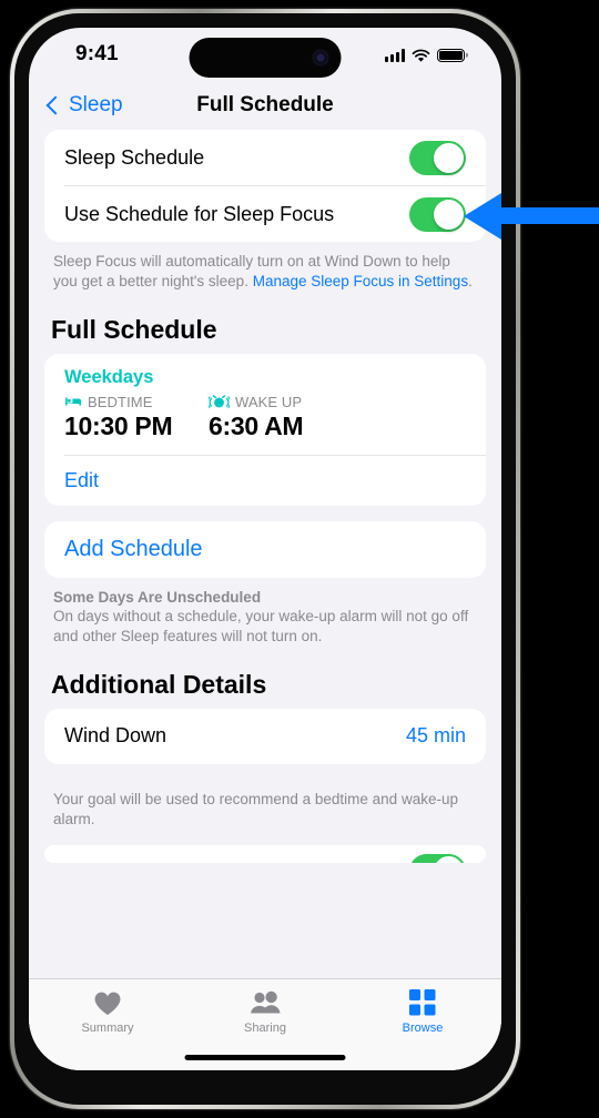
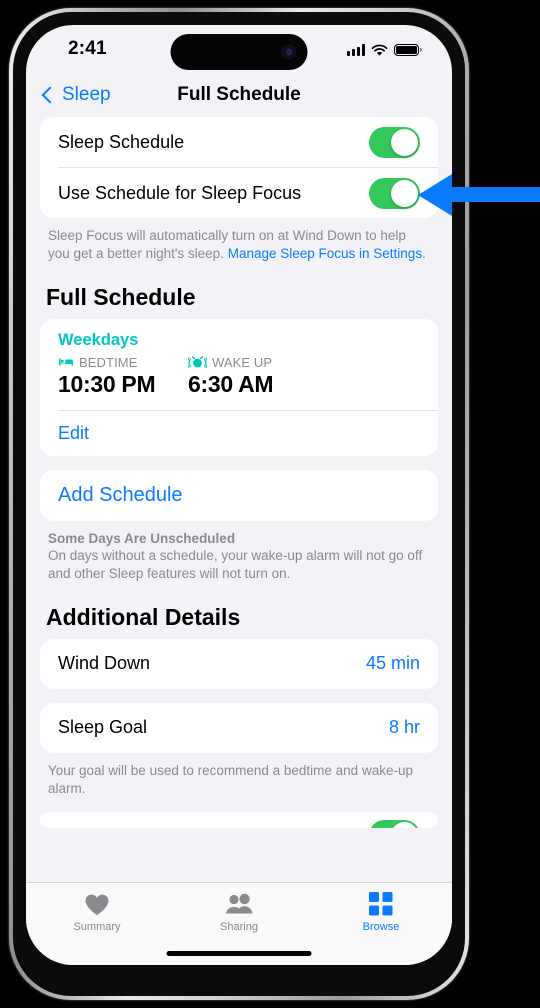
- 9:41
+ 2:41
  Sleep
  Full Schedule
  Sleep Schedule
  Use Schedule for Sleep Focus
  Sleep Focus will automatically turn on at Wind Down to help you get a better night's sleep. Manage Sleep Focus in Settings.
  Full Schedule
  Weekdays
  BEDTIME
  10:30 PM
  WAKE UP
  6:30 AM
  Edit
  Add Schedule
  Some Days Are Unscheduled
  On days without a schedule, your wake-up alarm will not go off and other Sleep features will not turn on.
  Additional Details
  Wind Down
  45 min
+ Sleep Goal
+ 8 hr
  Your goal will be used to recommend a bedtime and wake-up alarm.
  Summary
  Sharing
  Browse
